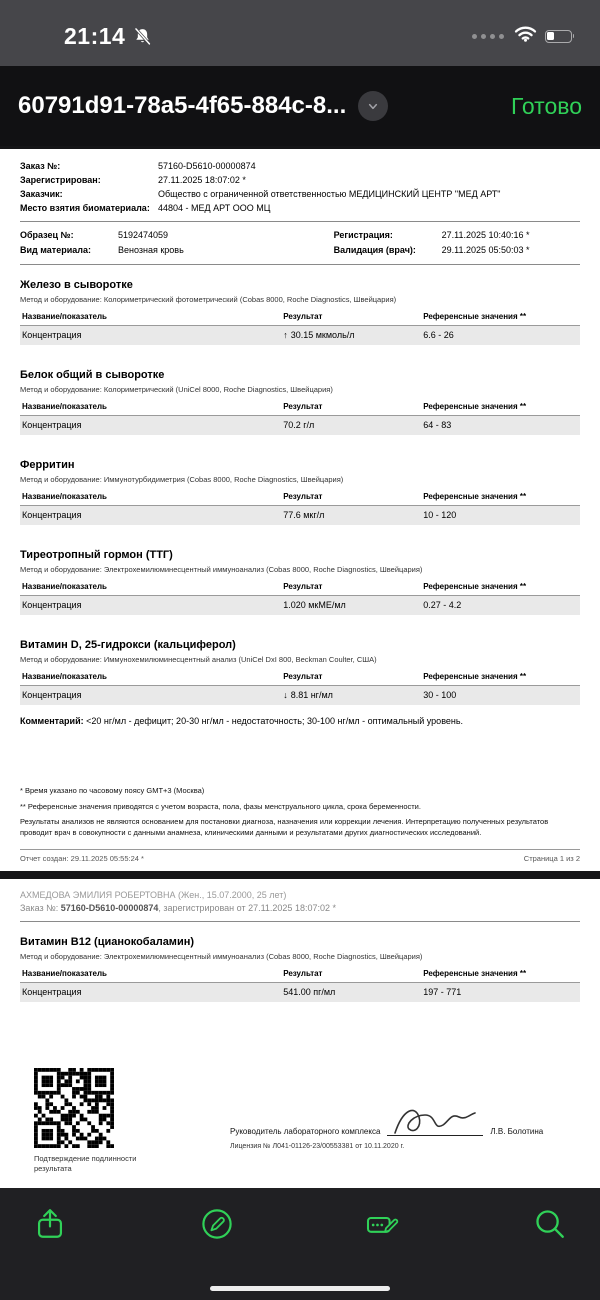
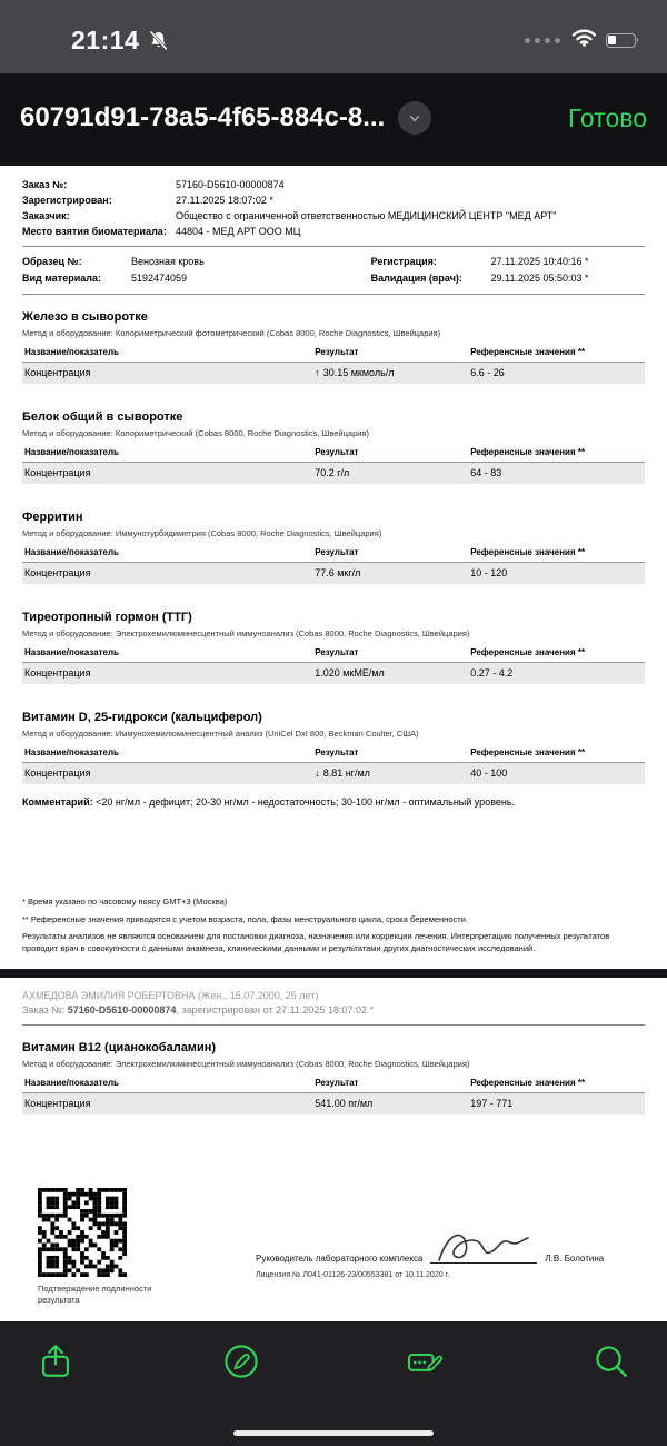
  21:14
  60791d91-78a5-4f65-884c-8...
  Готово
  Заказ №:
  57160-D5610-00000874
  Зарегистрирован:
  27.11.2025 18:07:02 *
  Заказчик:
  Общество с ограниченной ответственностью МЕДИЦИНСКИЙ ЦЕНТР "МЕД АРТ"
  Место взятия биоматериала:
  44804 - МЕД АРТ ООО МЦ
  Образец №:
- 5192474059
+ Венозная кровь
  Вид материала:
- Венозная кровь
+ 5192474059
  Регистрация:
  27.11.2025 10:40:16 *
  Валидация (врач):
  29.11.2025 05:50:03 *
  Железо в сыворотке
  Метод и оборудование: Колориметрический фотометрический (Cobas 8000, Roche Diagnostics, Швейцария)
  Название/показатель
  Результат
  Референсные значения **
  Концентрация
  ↑ 30.15 мкмоль/л
  6.6 - 26
  Белок общий в сыворотке
- Метод и оборудование: Колориметрический (UniCel 8000, Roche Diagnostics, Швейцария)
+ Метод и оборудование: Колориметрический (Cobas 8000, Roche Diagnostics, Швейцария)
  Название/показатель
  Результат
  Референсные значения **
  Концентрация
  70.2 г/л
  64 - 83
  Ферритин
  Метод и оборудование: Иммунотурбидиметрия (Cobas 8000, Roche Diagnostics, Швейцария)
  Название/показатель
  Результат
  Референсные значения **
  Концентрация
  77.6 мкг/л
  10 - 120
  Тиреотропный гормон (ТТГ)
  Метод и оборудование: Электрохемилюминесцентный иммуноанализ (Cobas 8000, Roche Diagnostics, Швейцария)
  Название/показатель
  Результат
  Референсные значения **
  Концентрация
  1.020 мкМЕ/мл
  0.27 - 4.2
  Витамин D, 25-гидрокси (кальциферол)
  Метод и оборудование: Иммунохемилюминесцентный анализ (UniCel DxI 800, Beckman Coulter, США)
  Название/показатель
  Результат
  Референсные значения **
  Концентрация
  ↓ 8.81 нг/мл
- 30 - 100
+ 40 - 100
  Комментарий: <20 нг/мл - дефицит; 20-30 нг/мл - недостаточность; 30-100 нг/мл - оптимальный уровень.
  * Время указано по часовому поясу GMT+3 (Москва)
  ** Референсные значения приводятся с учетом возраста, пола, фазы менструального цикла, срока беременности.
  Результаты анализов не являются основанием для постановки диагноза, назначения или коррекции лечения. Интерпретацию полученных результатов проводит врач в совокупности с данными анамнеза, клиническими данными и результатами других диагностических исследований.
- Отчет создан: 29.11.2025 05:55:24 *
- Страница 1 из 2
  АХМЕДОВА ЭМИЛИЯ РОБЕРТОВНА (Жен., 15.07.2000, 25 лет)
  Заказ №: 57160-D5610-00000874, зарегистрирован от 27.11.2025 18:07:02 *
  Витамин B12 (цианокобаламин)
  Метод и оборудование: Электрохемилюминесцентный иммуноанализ (Cobas 8000, Roche Diagnostics, Швейцария)
  Название/показатель
  Результат
  Референсные значения **
  Концентрация
  541.00 пг/мл
  197 - 771
  Подтверждение подлинности результата
  Руководитель лабораторного комплекса
  Л.В. Болотина
